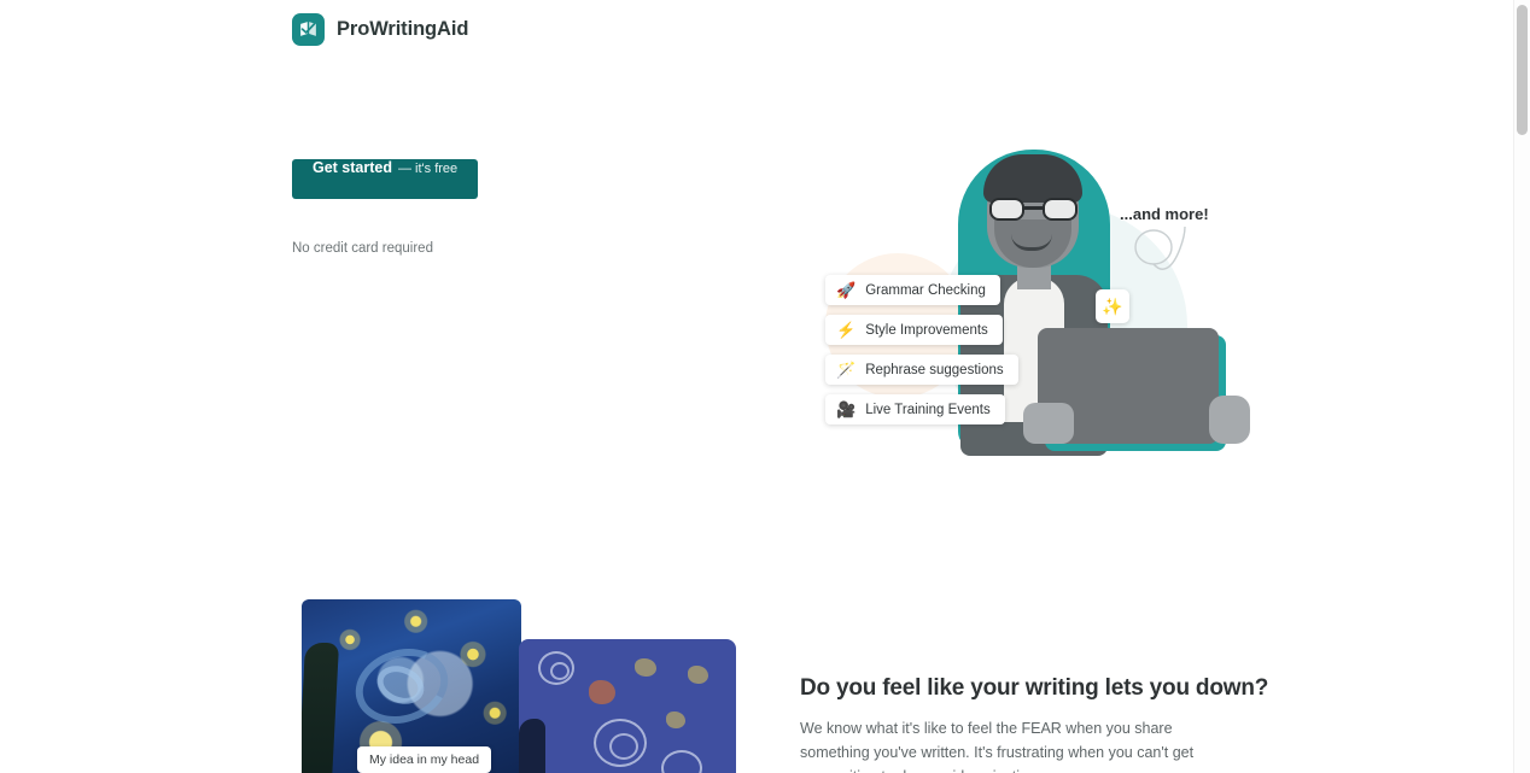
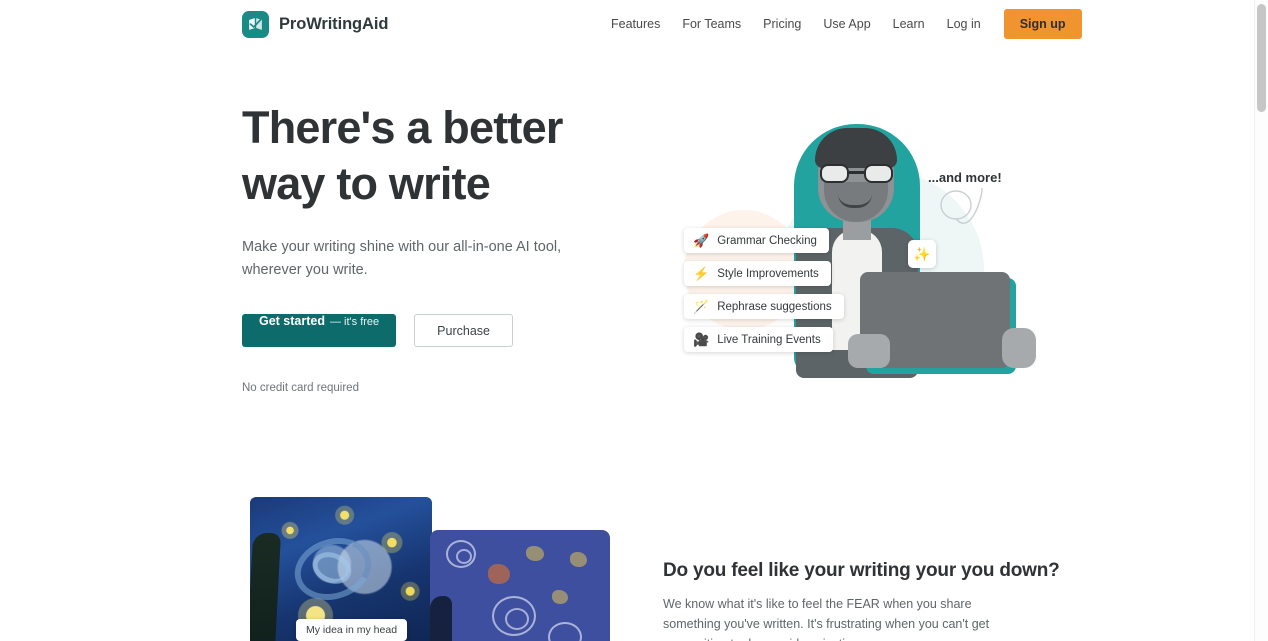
  ProWritingAid
+ Features
+ For Teams
+ Pricing
+ Use App
+ Learn
+ Log in
+ Sign up
+ There's a better
+ way to write
+ Make your writing shine with our all-in-one AI tool, wherever you write.
  Get started
  — it's free
+ Purchase
  No credit card required
  ...and more!
  ✨
  🚀
  Grammar Checking
  ⚡
  Style Improvements
  🪄
  Rephrase suggestions
  🎥
  Live Training Events
  My idea in my head
- Do you feel like your writing lets you down?
+ Do you feel like your writing your you down?
  We know what it's like to feel the FEAR when you share something you've written. It's frustrating when you can't get
